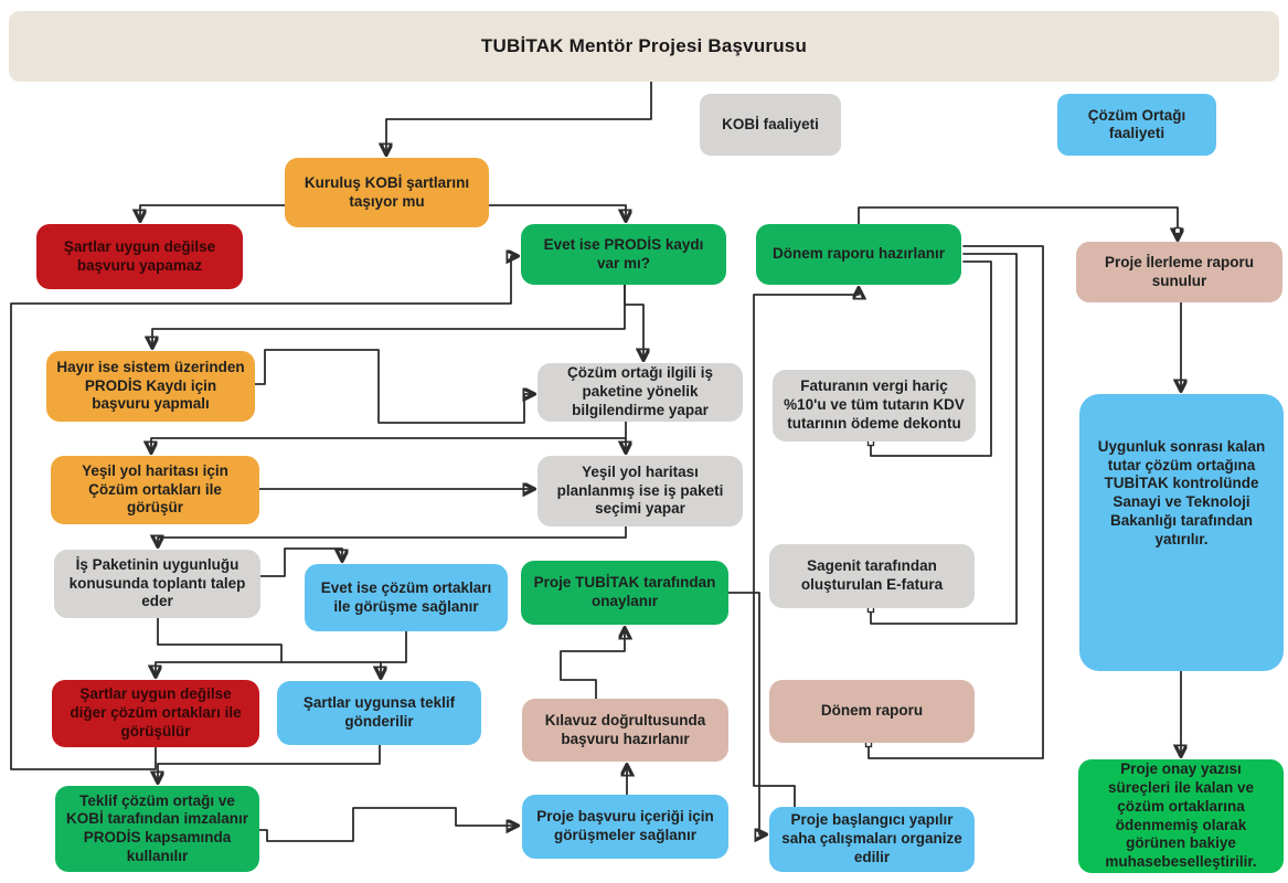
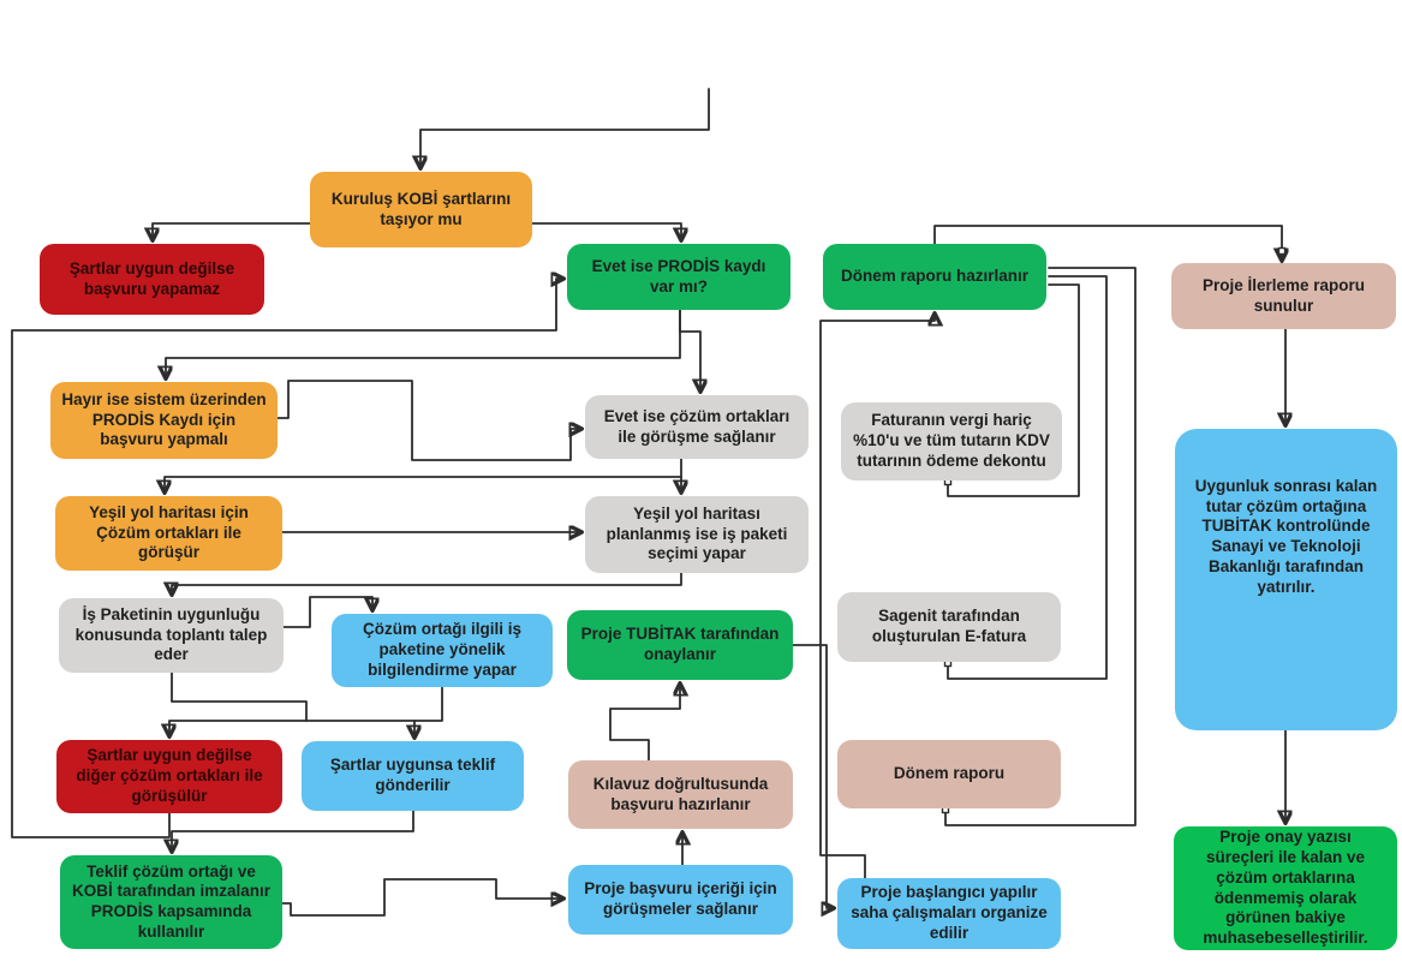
- TUBİTAK Mentör Projesi Başvurusu
- KOBİ faaliyeti
- Çözüm Ortağı faaliyeti
  Kuruluş KOBİ şartlarını taşıyor mu
  Şartlar uygun değilse başvuru yapamaz
  Evet ise PRODİS kaydı var mı?
  Dönem raporu hazırlanır
  Proje İlerleme raporu sunulur
  Hayır ise sistem üzerinden PRODİS Kaydı için başvuru yapmalı
- Çözüm ortağı ilgili iş paketine yönelik bilgilendirme yapar
+ Evet ise çözüm ortakları ile görüşme sağlanır
  Faturanın vergi hariç %10'u ve tüm tutarın KDV tutarının ödeme dekontu
  Yeşil yol haritası için Çözüm ortakları ile görüşür
  Yeşil yol haritası planlanmış ise iş paketi seçimi yapar
  Uygunluk sonrası kalan tutar çözüm ortağına TUBİTAK kontrolünde Sanayi ve Teknoloji Bakanlığı tarafından yatırılır.
  İş Paketinin uygunluğu konusunda toplantı talep eder
- Evet ise çözüm ortakları ile görüşme sağlanır
+ Çözüm ortağı ilgili iş paketine yönelik bilgilendirme yapar
  Proje TUBİTAK tarafından onaylanır
  Sagenit tarafından oluşturulan E-fatura
  Şartlar uygun değilse diğer çözüm ortakları ile görüşülür
  Şartlar uygunsa teklif gönderilir
  Kılavuz doğrultusunda başvuru hazırlanır
  Dönem raporu
  Teklif çözüm ortağı ve KOBİ tarafından imzalanır PRODİS kapsamında kullanılır
  Proje başvuru içeriği için görüşmeler sağlanır
  Proje başlangıcı yapılır saha çalışmaları organize edilir
  Proje onay yazısı süreçleri ile kalan ve çözüm ortaklarına ödenmemiş olarak görünen bakiye muhasebeselleştirilir.
